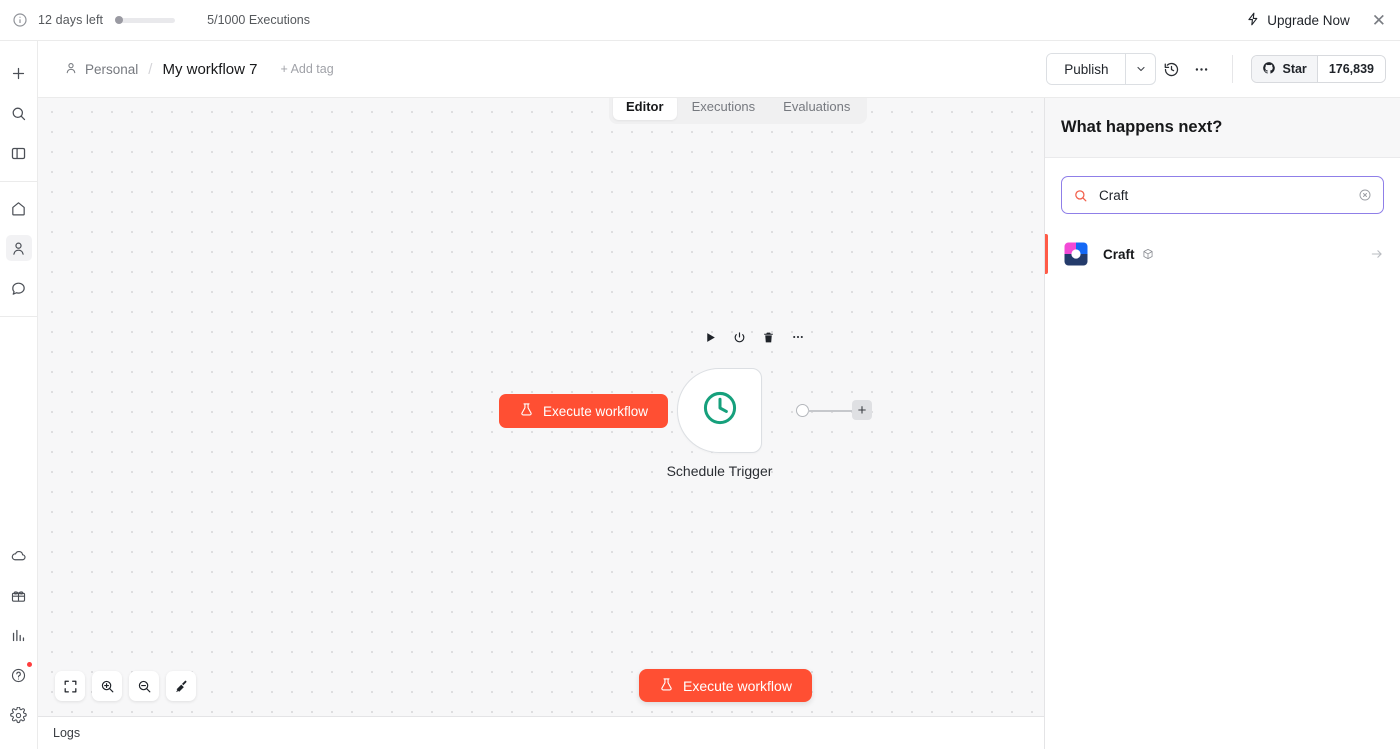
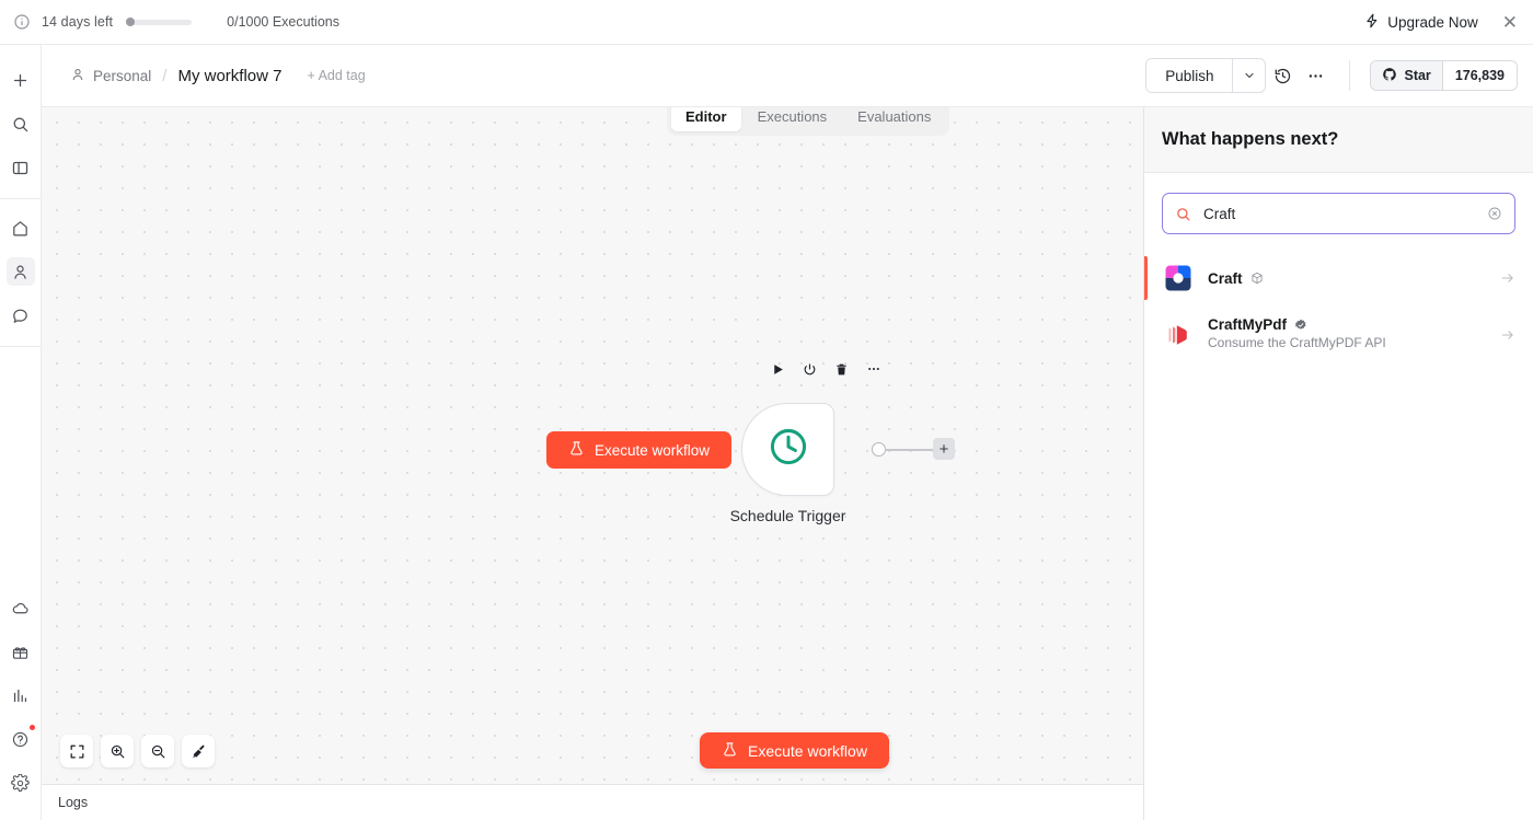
- 12 days left
+ 14 days left
- 5/1000 Executions
+ 0/1000 Executions
  Upgrade Now
  ✕
  Personal
  /
  My workflow 7
  + Add tag
  Publish
  Star
  176,839
  Editor
  Executions
  Evaluations
  Execute workflow
  +
  Schedule Trigger
  Execute workflow
  Logs
  What happens next?
  Craft
  Craft
+ CraftMyPdf
+ Consume the CraftMyPDF API
